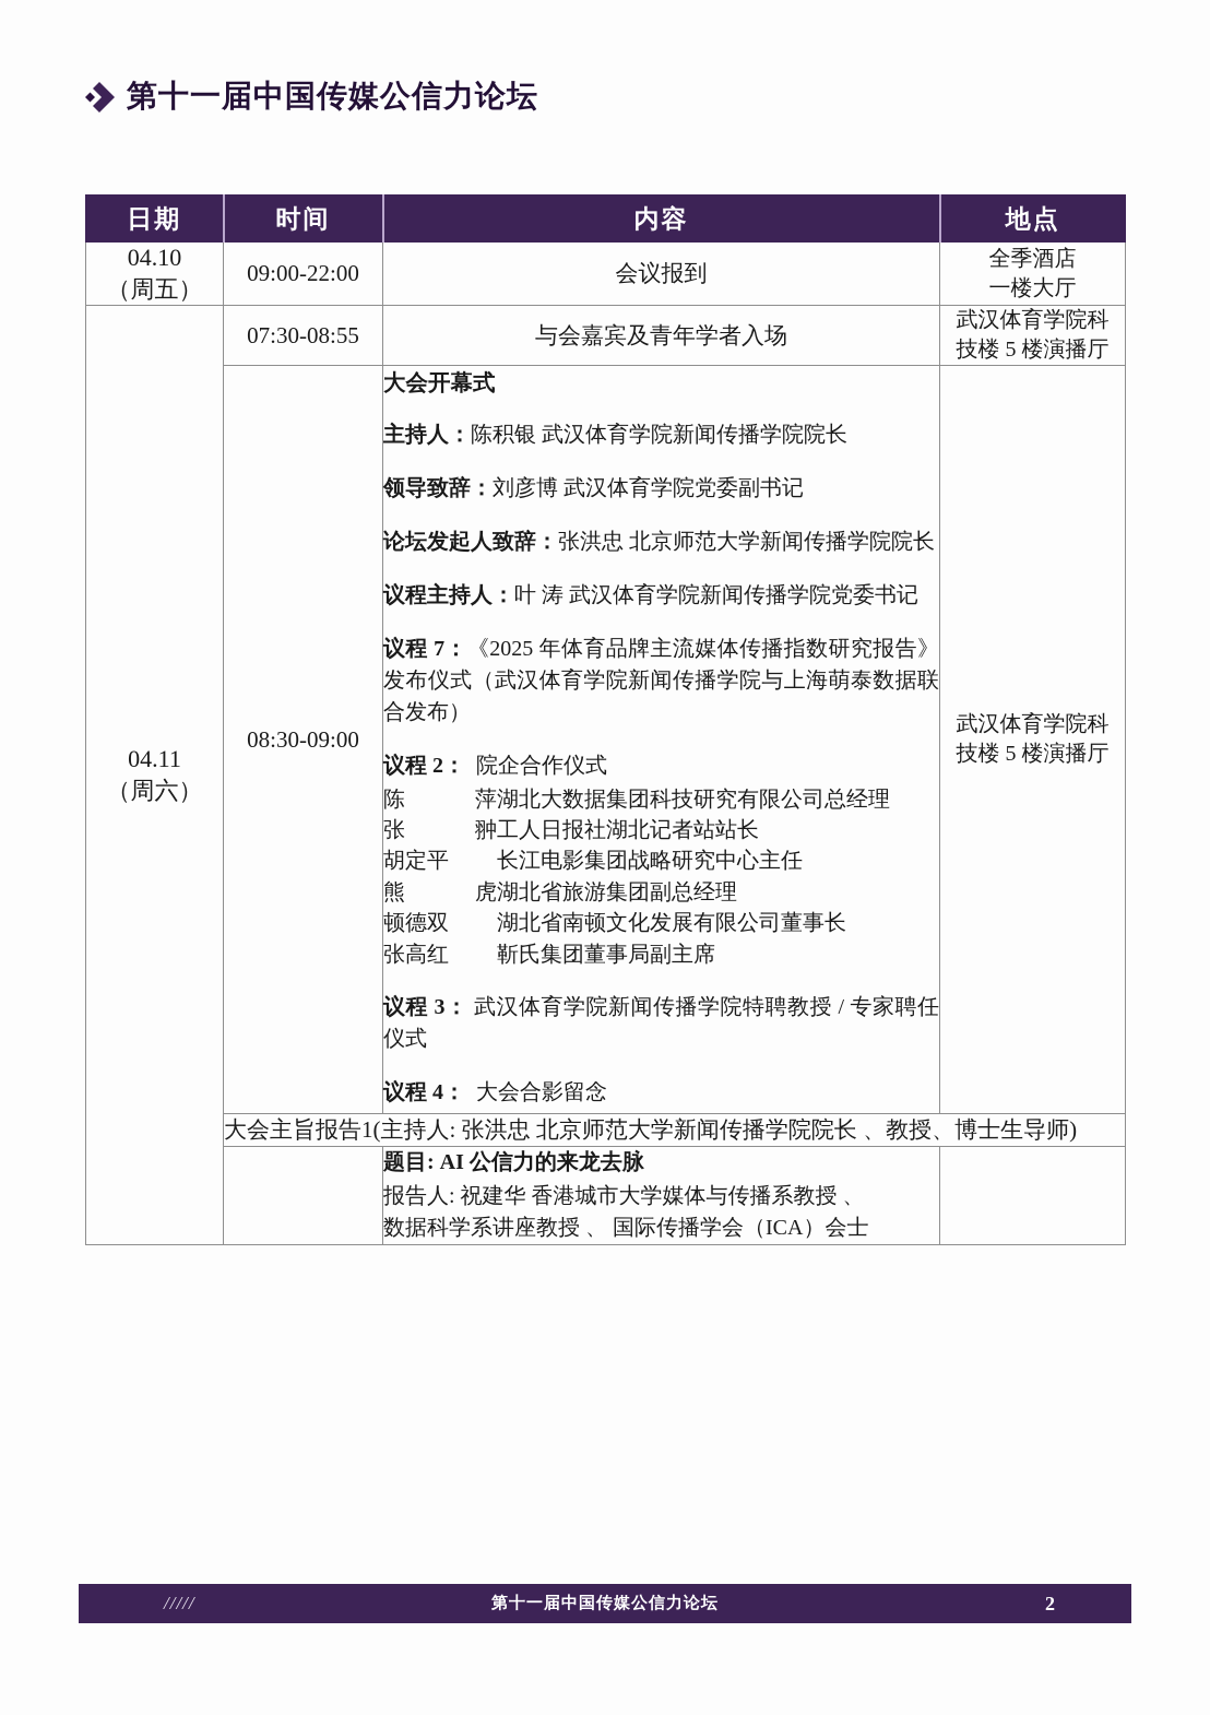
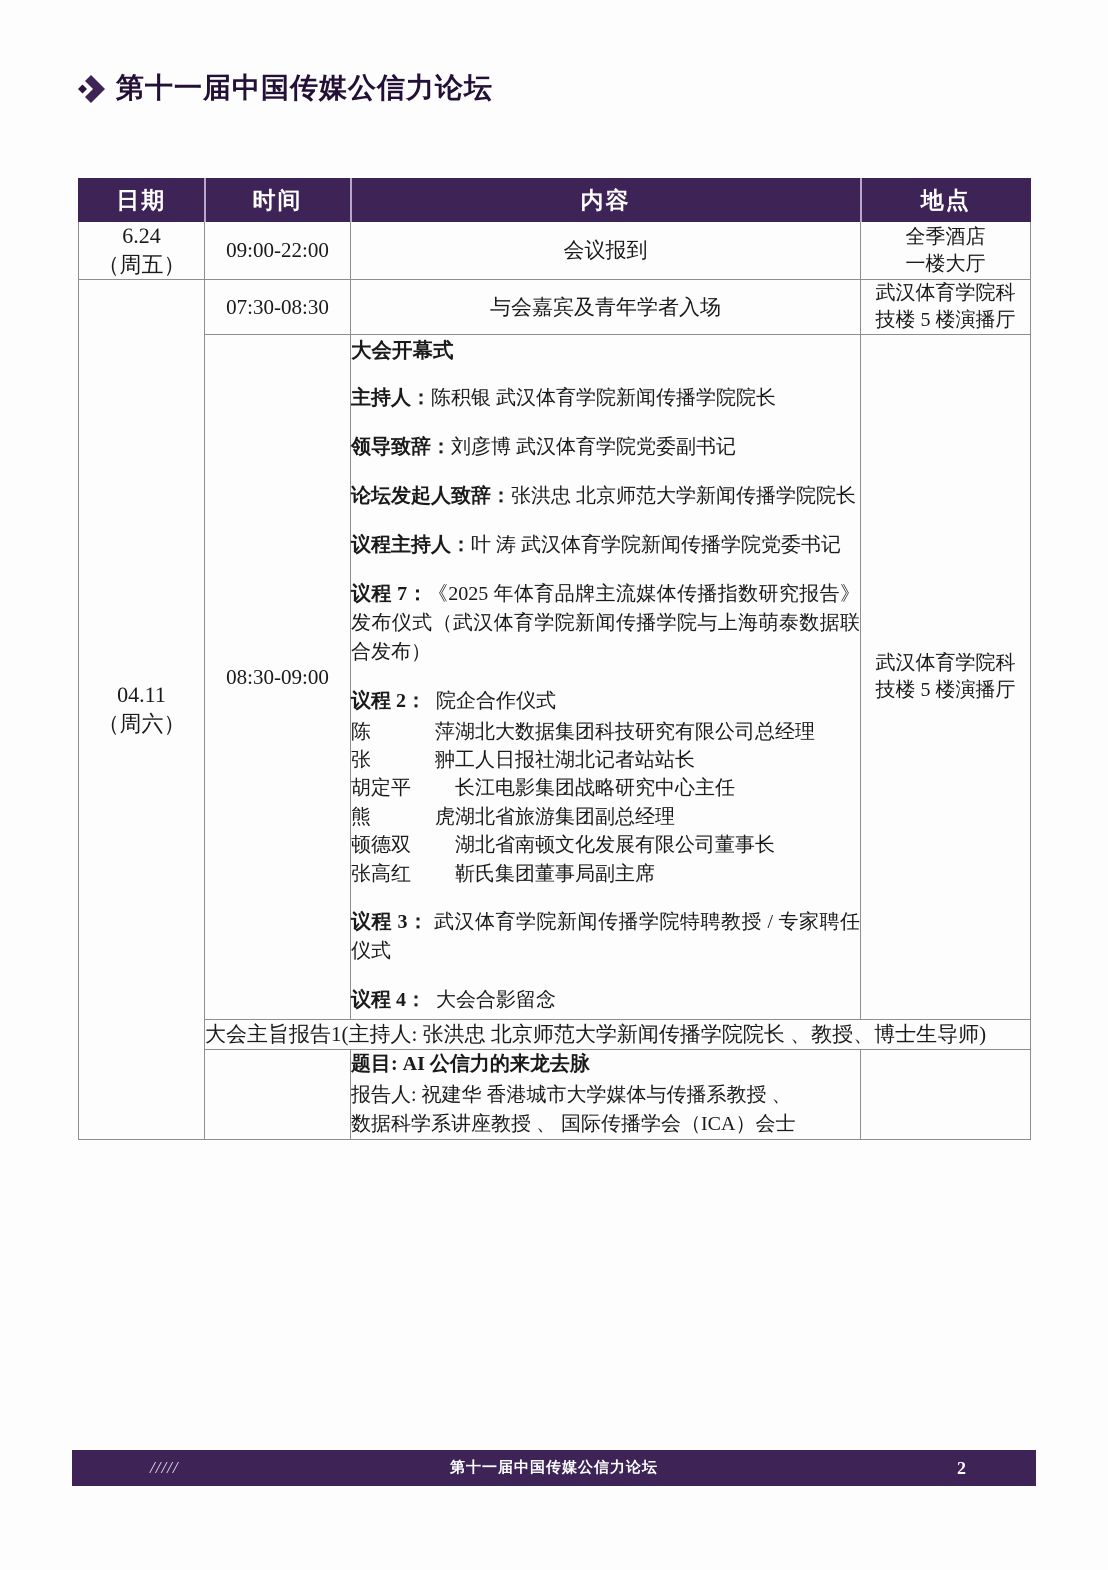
  第十一届中国传媒公信力论坛
  日期	时间	内容	地点
- 04.10 （周五）	09:00-22:00	会议报到	全季酒店 一楼大厅
+ 6.24 （周五）	09:00-22:00	会议报到	全季酒店 一楼大厅
- 04.11 （周六）	07:30-08:55	与会嘉宾及青年学者入场	武汉体育学院科 技楼 5 楼演播厅
+ 04.11 （周六）	07:30-08:30	与会嘉宾及青年学者入场	武汉体育学院科 技楼 5 楼演播厅
  08:30-09:00	大会开幕式 主持人：陈积银 武汉体育学院新闻传播学院院长 领导致辞：刘彦博 武汉体育学院党委副书记 论坛发起人致辞：张洪忠 北京师范大学新闻传播学院院长 议程主持人：叶 涛 武汉体育学院新闻传播学院党委书记 议程 7：《2025 年体育品牌主流媒体传播指数研究报告》发布仪式（武汉体育学院新闻传播学院与上海萌泰数据联合发布） 议程 2： 院企合作仪式 陈 萍 湖北大数据集团科技研究有限公司总经理 张 翀 工人日报社湖北记者站站长 胡定平 长江电影集团战略研究中心主任 熊 虎 湖北省旅游集团副总经理 顿德双 湖北省南顿文化发展有限公司董事长 张高红 靳氏集团董事局副主席 议程 3： 武汉体育学院新闻传播学院特聘教授 / 专家聘任仪式 议程 4： 大会合影留念	武汉体育学院科 技楼 5 楼演播厅
  大会主旨报告1(主持人: 张洪忠 北京师范大学新闻传播学院院长 、教授、博士生导师)
  	题目: AI 公信力的来龙去脉 报告人: 祝建华 香港城市大学媒体与传播系教授 、 数据科学系讲座教授 、 国际传播学会（ICA）会士
  /////
  第十一届中国传媒公信力论坛
  2
